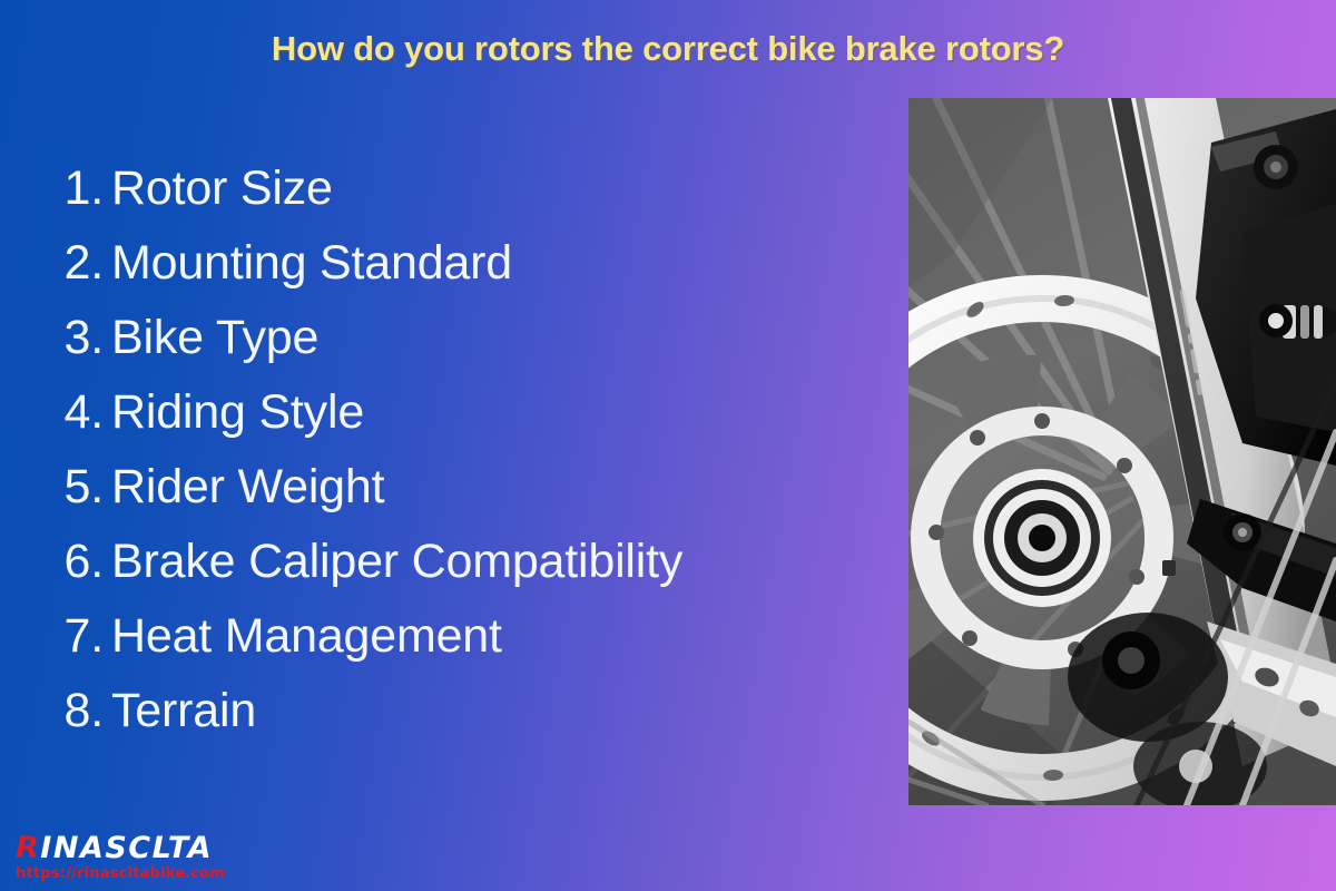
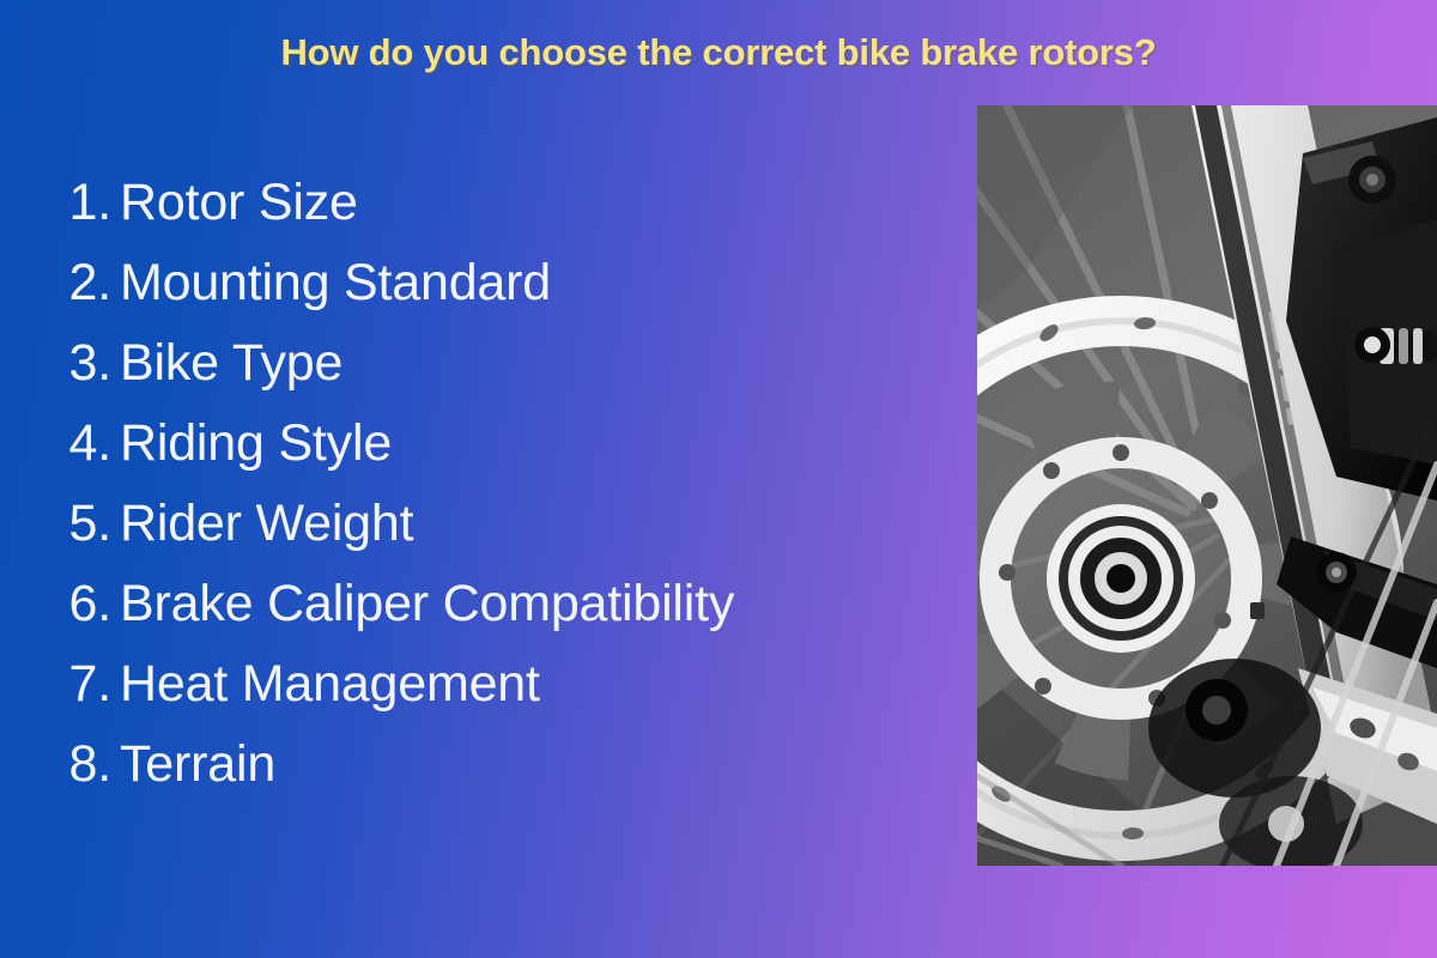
- How do you rotors the correct bike brake rotors?
+ How do you choose the correct bike brake rotors?
  1.
  Rotor Size
  2.
  Mounting Standard
  3.
  Bike Type
  4.
  Riding Style
  5.
  Rider Weight
  6.
  Brake Caliper Compatibility
  7.
  Heat Management
  8.
  Terrain
- RINASCLTA
- https://rinascltabike.com
